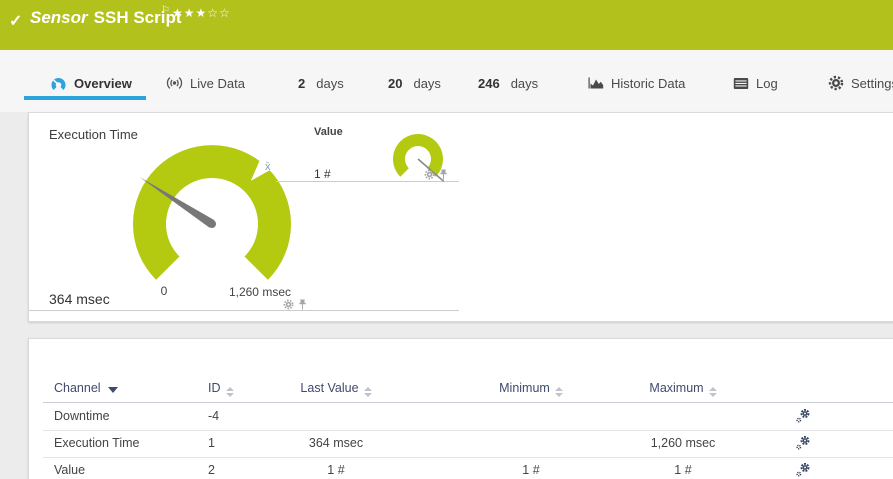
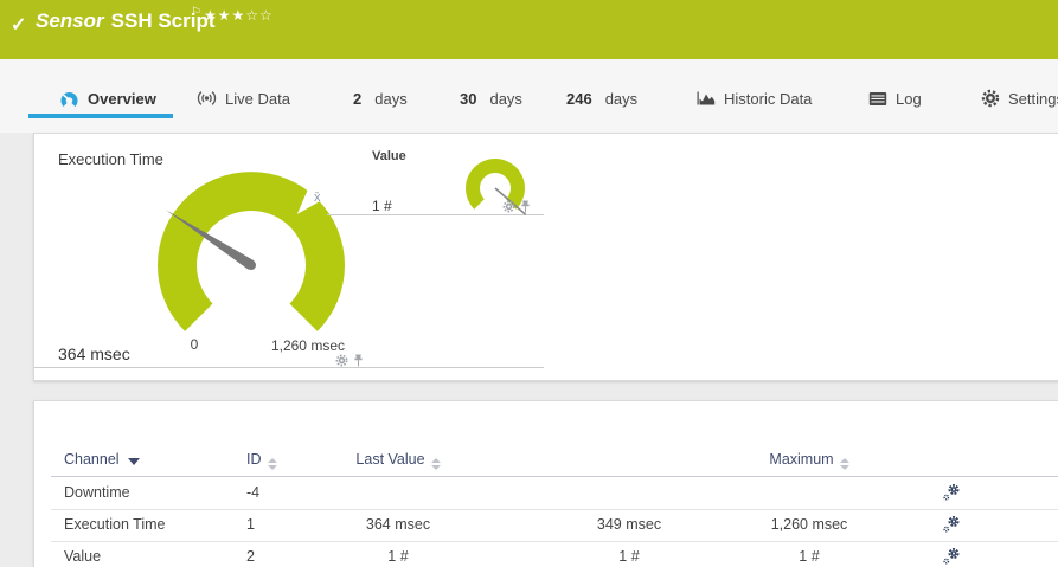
  ✓
  Sensor SSH Script
  ⚐
  ★★★☆☆
  Overview
  Live Data
  2
  days
- 20
+ 30
  days
  246
  days
  Historic Data
  Log
  Setting
  Execution Time
  x̄
  0
  1,260 msec
  364 msec
  Value
  1 #
  Channel
  ID
  Last Value
- Minimum
  Maximum
  Downtime
  -4
  Execution Time
  1
  364 msec
+ 349 msec
  1,260 msec
  Value
  2
  1 #
  1 #
  1 #
